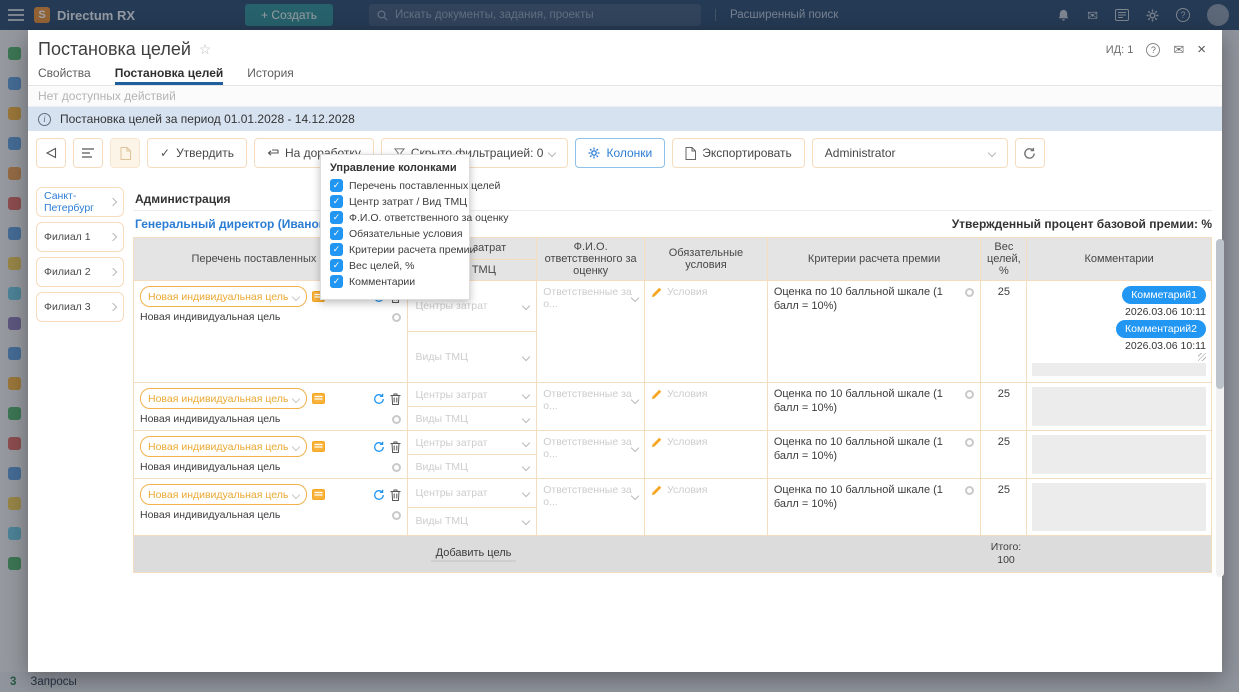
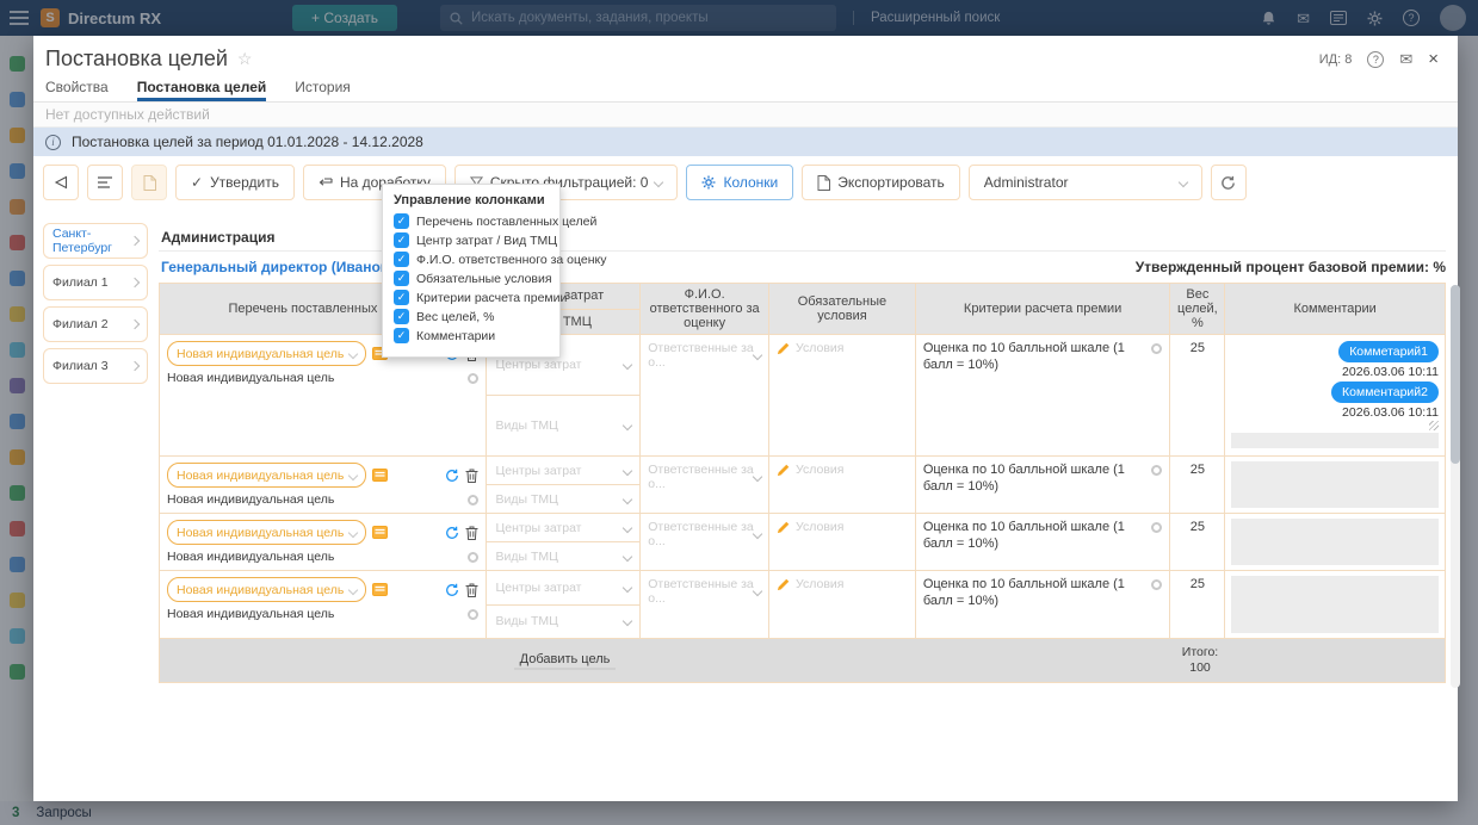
  S
  Directum RX
  + Создать
  Искать документы, задания, проекты
  Расширенный поиск
  ✉
  ?
  3
  Запросы
  Постановка целей
  ☆
- ИД: 1
+ ИД: 8
  ?
  ✉
  ×
  Свойства
  Постановка целей
  История
  Нет доступных действий
  i
  Постановка целей за период 01.01.2028 - 14.12.2028
  ✓
  Утвердить
  На доработку
  Скрыто фильтрацией: 0
  Колонки
  Экспортировать
  Administrator
  Управление колонками
  ✓
  Перечень поставленных целей
  ✓
  Центр затрат / Вид ТМЦ
  ✓
  Ф.И.О. ответственного за оценку
  ✓
  Обязательные условия
  ✓
  Критерии расчета премии
  ✓
  Вес целей, %
  ✓
  Комментарии
  Санкт-Петербург
  Филиал 1
  Филиал 2
  Филиал 3
  Администрация
  Генеральный директор (Ивано
  Утвержденный процент базовой премии: %
  Перечень поставленных
  Ф.И.О. ответственного за оценку
  Обязательные условия
  Критерии расчета премии
  Вес целей, %
  Комментарии
  Новая индивидуальная цель
  Новая индивидуальная цель
  Центры затрат
  Виды ТМЦ
  Ответственные за о...
  Условия
  Оценка по 10 балльной шкале (1 балл = 10%)
  25
  Комметарий1
  2026.03.06 10:11
  Комментарий2
  2026.03.06 10:11
  Новая индивидуальная цель
  Новая индивидуальная цель
  Центры затрат
  Виды ТМЦ
  Ответственные за о...
  Условия
  Оценка по 10 балльной шкале (1 балл = 10%)
  25
  Новая индивидуальная цель
  Новая индивидуальная цель
  Центры затрат
  Виды ТМЦ
  Ответственные за о...
  Условия
  Оценка по 10 балльной шкале (1 балл = 10%)
  25
  Новая индивидуальная цель
  Новая индивидуальная цель
  Центры затрат
  Виды ТМЦ
  Ответственные за о...
  Условия
  Оценка по 10 балльной шкале (1 балл = 10%)
  25
  Добавить цель
  Итого:
  100
